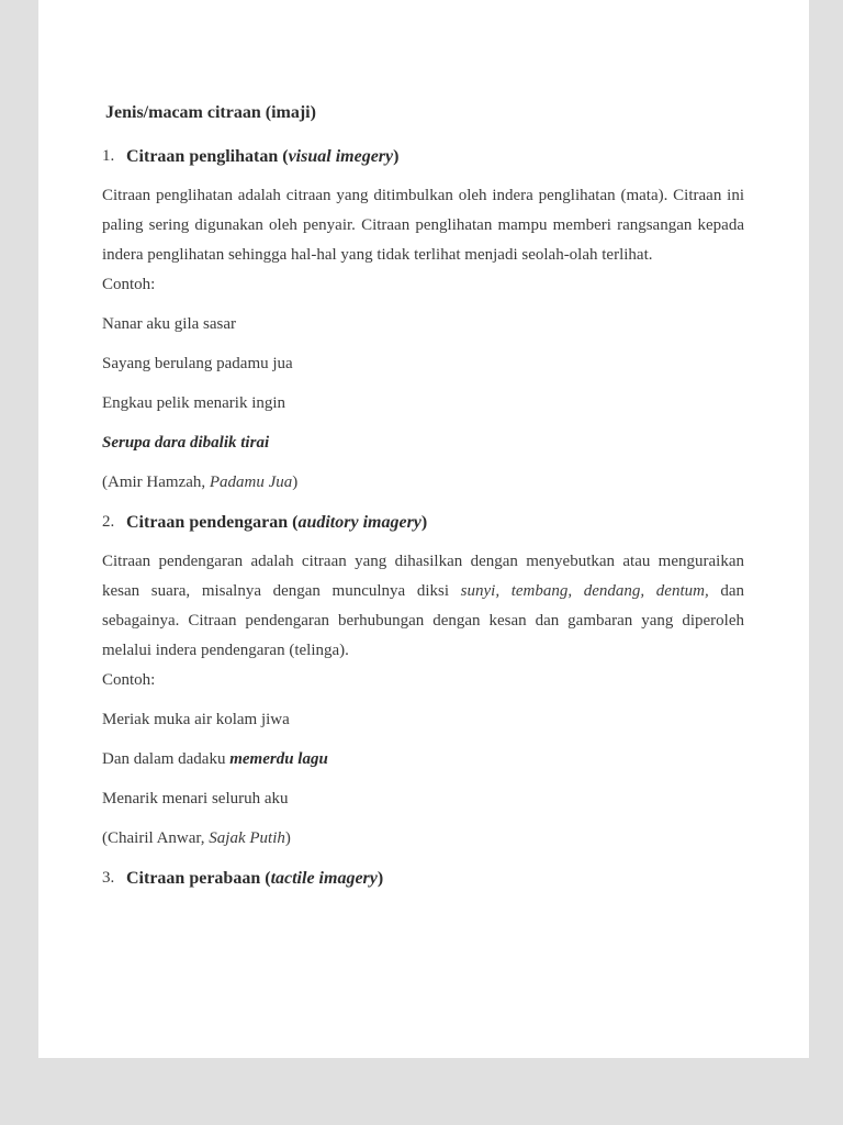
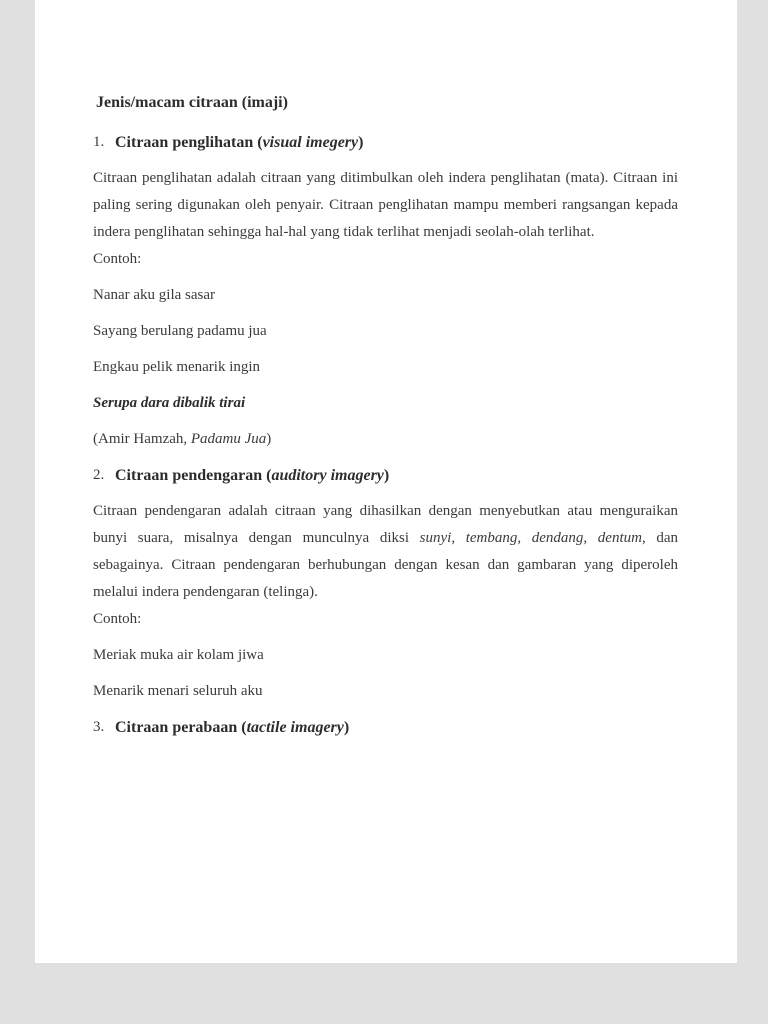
  Jenis/macam citraan (imaji)
  1.
  Citraan penglihatan (visual imegery)
  Citraan penglihatan adalah citraan yang ditimbulkan oleh indera penglihatan (mata). Citraan ini paling sering digunakan oleh penyair. Citraan penglihatan mampu memberi rangsangan kepada indera penglihatan sehingga hal-hal yang tidak terlihat menjadi seolah-olah terlihat.
  Contoh:
  Nanar aku gila sasar
  Sayang berulang padamu jua
  Engkau pelik menarik ingin
  Serupa dara dibalik tirai
  (Amir Hamzah, Padamu Jua)
  2.
  Citraan pendengaran (auditory imagery)
- Citraan pendengaran adalah citraan yang dihasilkan dengan menyebutkan atau menguraikan kesan suara, misalnya dengan munculnya diksi sunyi, tembang, dendang, dentum, dan sebagainya. Citraan pendengaran berhubungan dengan kesan dan gambaran yang diperoleh melalui indera pendengaran (telinga).
+ Citraan pendengaran adalah citraan yang dihasilkan dengan menyebutkan atau menguraikan bunyi suara, misalnya dengan munculnya diksi sunyi, tembang, dendang, dentum, dan sebagainya. Citraan pendengaran berhubungan dengan kesan dan gambaran yang diperoleh melalui indera pendengaran (telinga).
  Contoh:
  Meriak muka air kolam jiwa
- Dan dalam dadaku memerdu lagu
  Menarik menari seluruh aku
- (Chairil Anwar, Sajak Putih)
  3.
  Citraan perabaan (tactile imagery)
